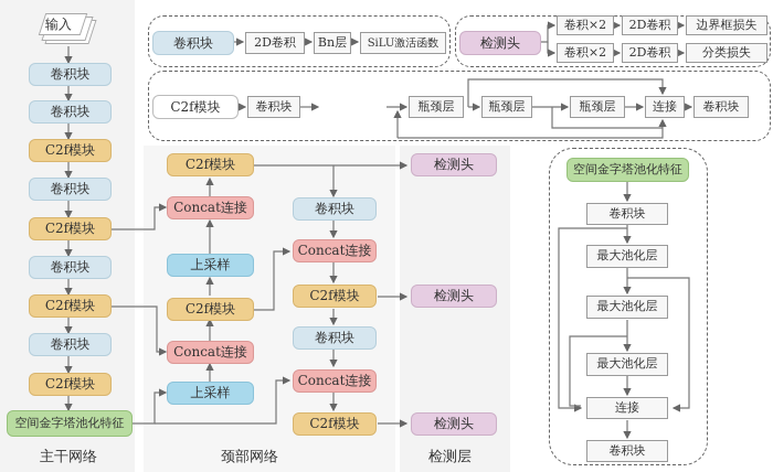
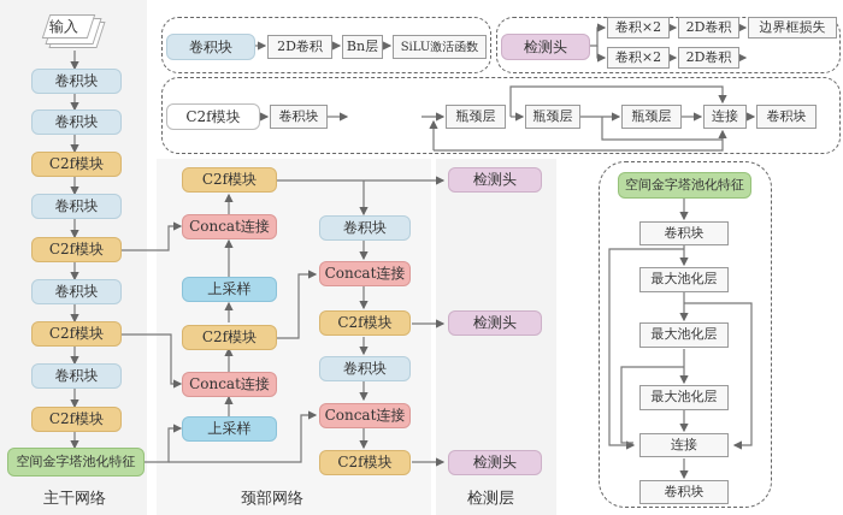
  输入
  卷积块
  卷积块
  C2f模块
  卷积块
  C2f模块
  卷积块
  C2f模块
  卷积块
  C2f模块
  空间金字塔池化特征
  主干网络
  C2f模块
  Concat连接
  上采样
  C2f模块
  Concat连接
  上采样
  卷积块
  Concat连接
  C2f模块
  卷积块
  Concat连接
  C2f模块
  颈部网络
  检测头
  检测头
  检测头
  检测层
  卷积块
  2D卷积
  Bn层
  SiLU激活函数
  检测头
  卷积×2
  2D卷积
  边界框损失
  卷积×2
  2D卷积
- 分类损失
  C2f模块
  卷积块
  瓶颈层
  瓶颈层
  瓶颈层
  连接
  卷积块
  空间金字塔池化特征
  卷积块
  最大池化层
  最大池化层
  最大池化层
  连接
  卷积块
